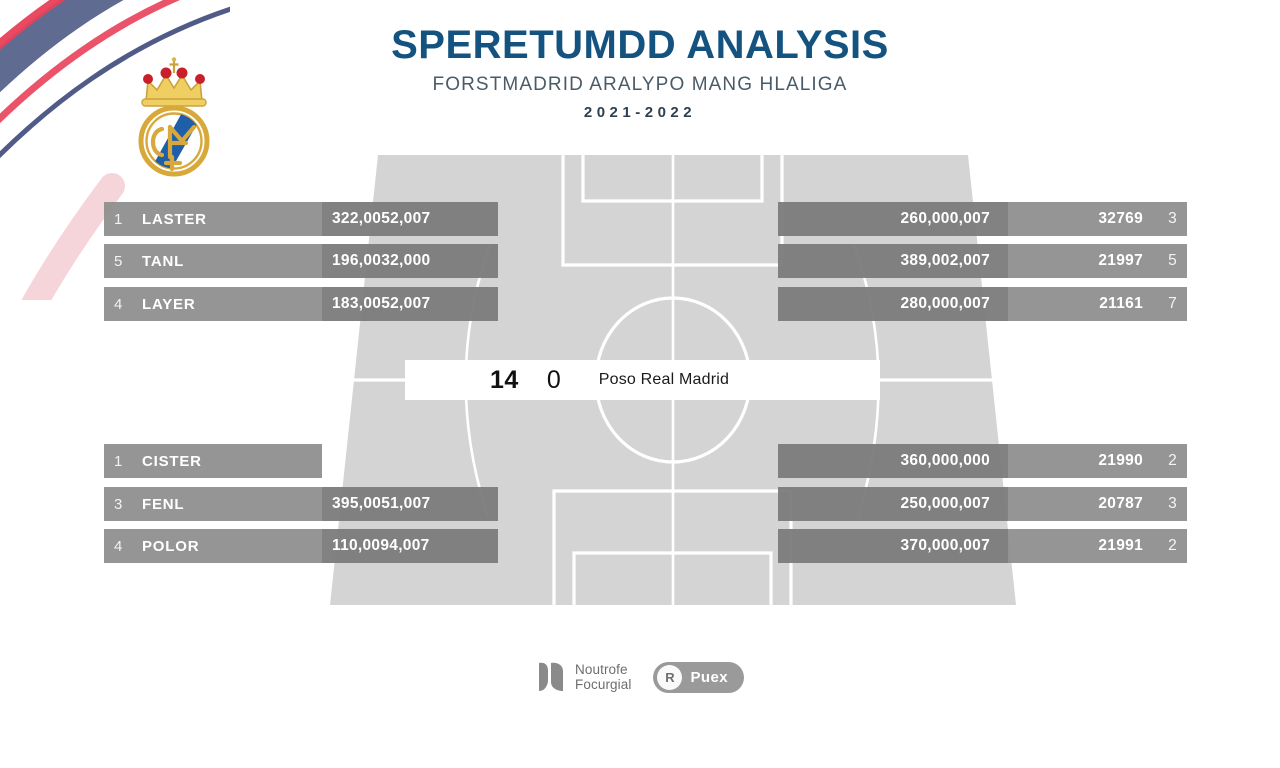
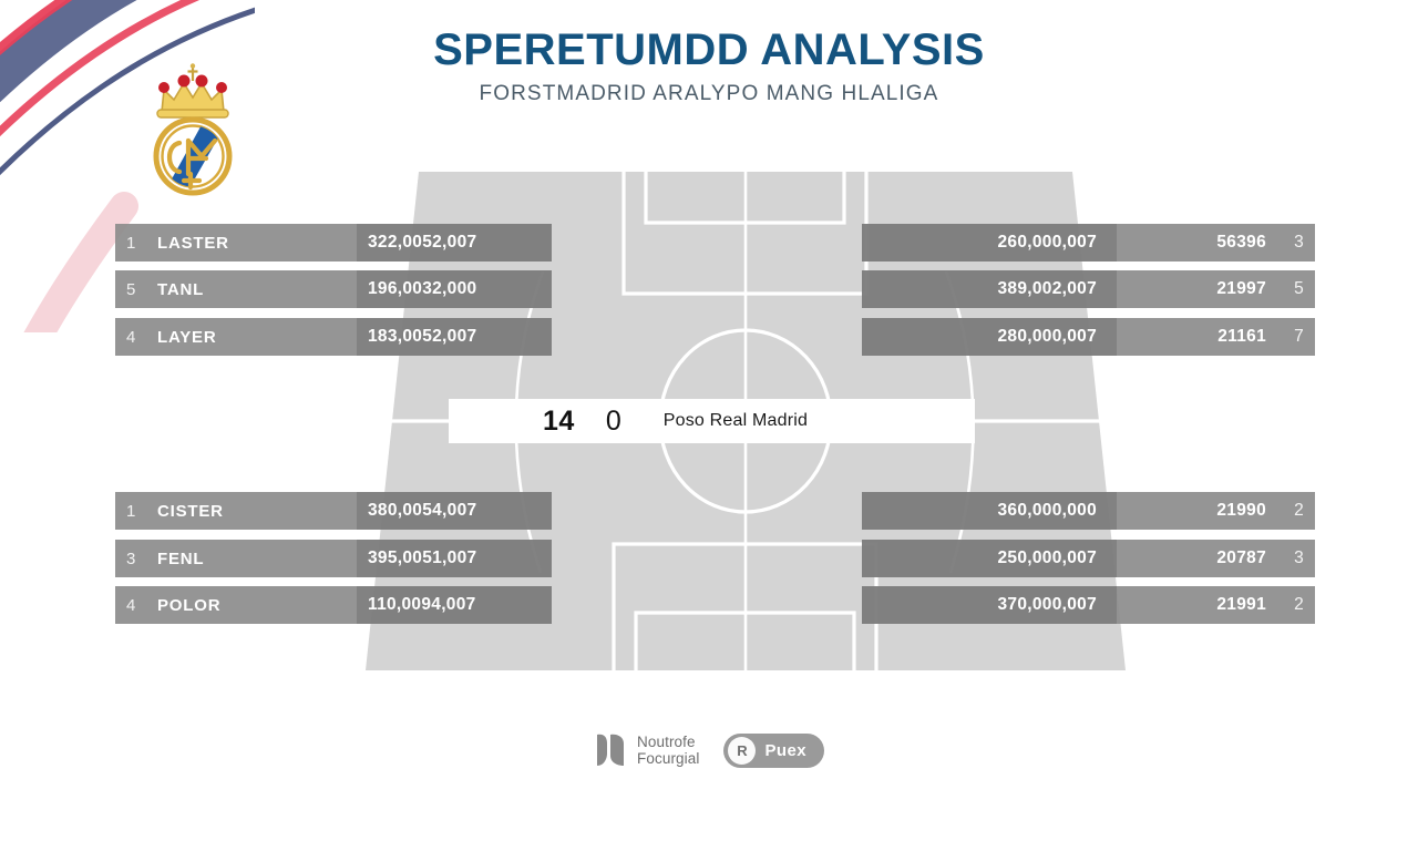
  SPERETUMDD ANALYSIS
  FORSTMADRID ARALYPO MANG HLALIGA
- 2021-2022
  1
  LASTER
  322,0052,007
  5
  TANL
  196,0032,000
  4
  LAYER
  183,0052,007
  260,000,007
- 32769
+ 56396
  3
  389,002,007
  21997
  5
  280,000,007
  21161
  7
  14
  0
  Poso Real Madrid
  1
  CISTER
+ 380,0054,007
  3
  FENL
  395,0051,007
  4
  POLOR
  110,0094,007
  360,000,000
  21990
  2
  250,000,007
  20787
  3
  370,000,007
  21991
  2
  Noutrofe
  Focurgial
  R
  Puex
